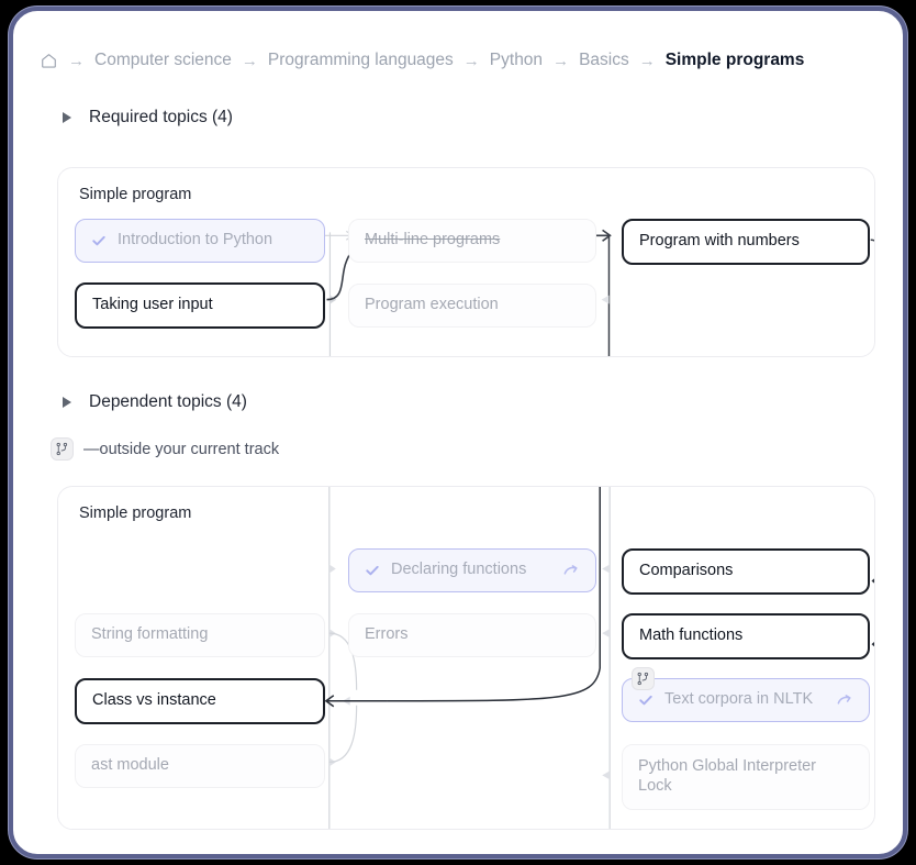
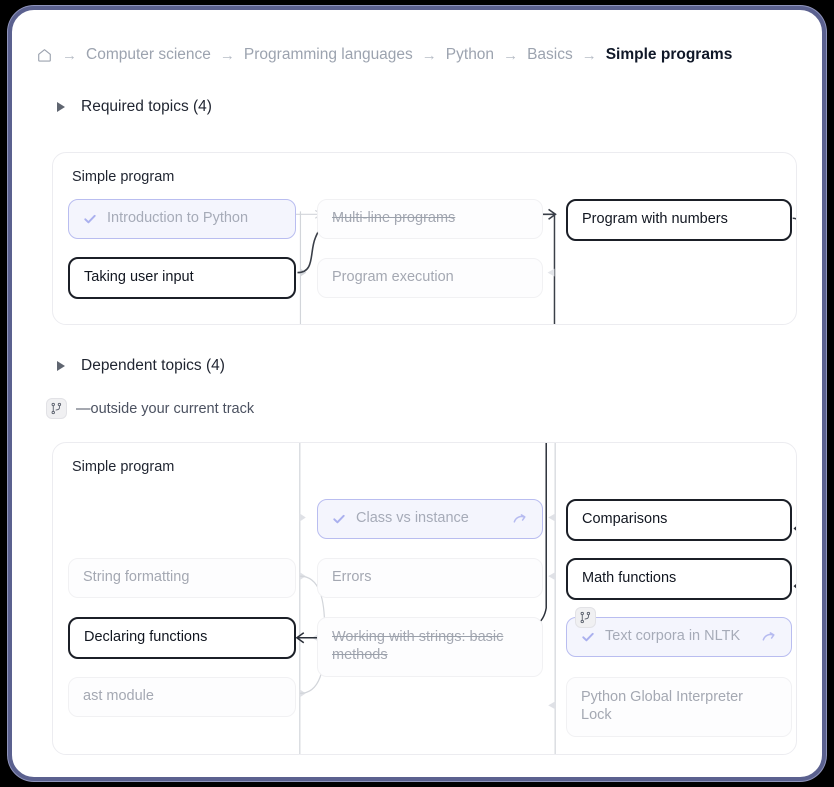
  →
  Computer science
  →
  Programming languages
  →
  Python
  →
  Basics
  →
  Simple programs
  Required topics (4)
  Simple program
  Introduction to Python
  Taking user input
  Multi-line programs
  Program execution
  Program with numbers
  Dependent topics (4)
  —outside your current track
  Simple program
  String formatting
- Class vs instance
+ Declaring functions
  ast module
- Declaring functions
+ Class vs instance
  Errors
+ Working with strings: basic methods
  Comparisons
  Math functions
  Text corpora in NLTK
  Python Global Interpreter Lock
